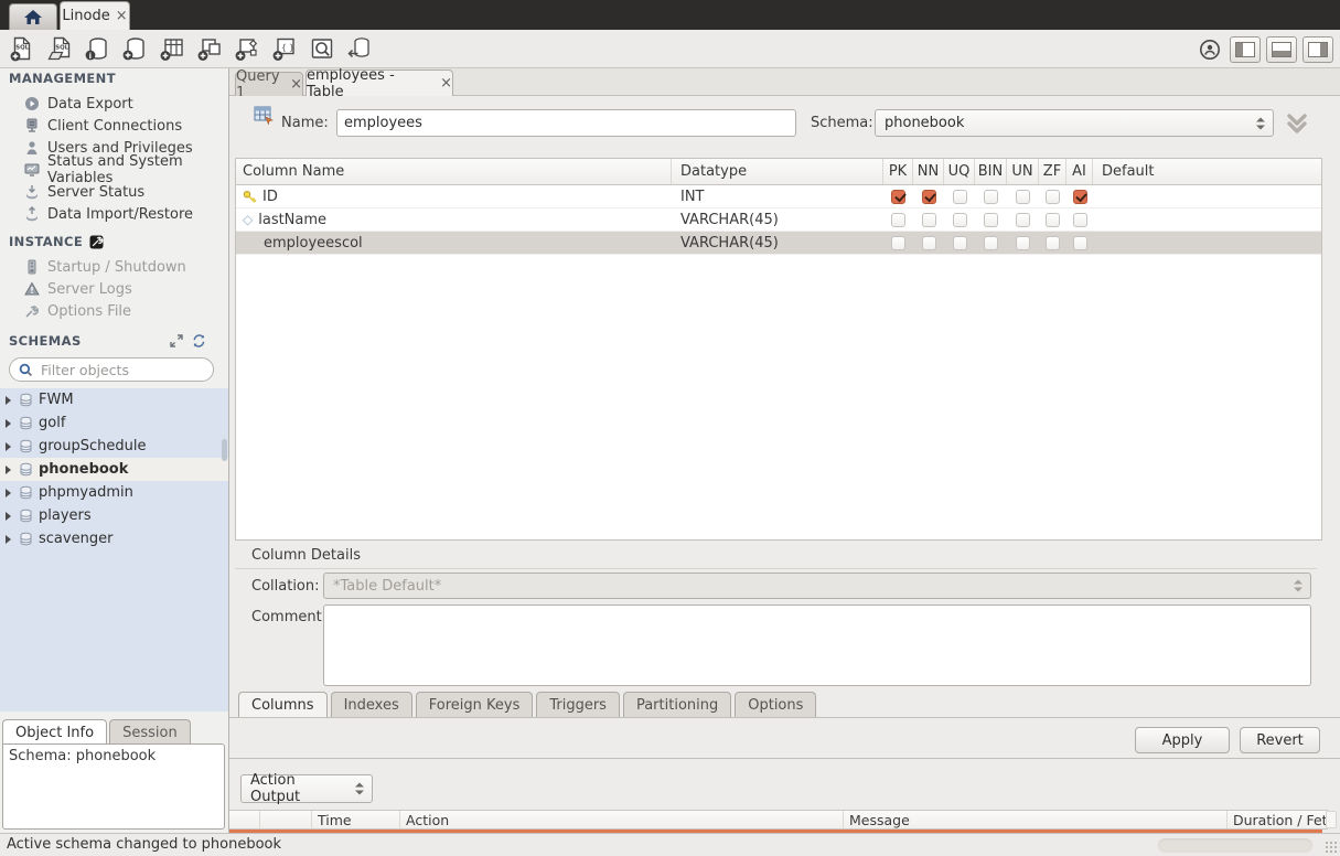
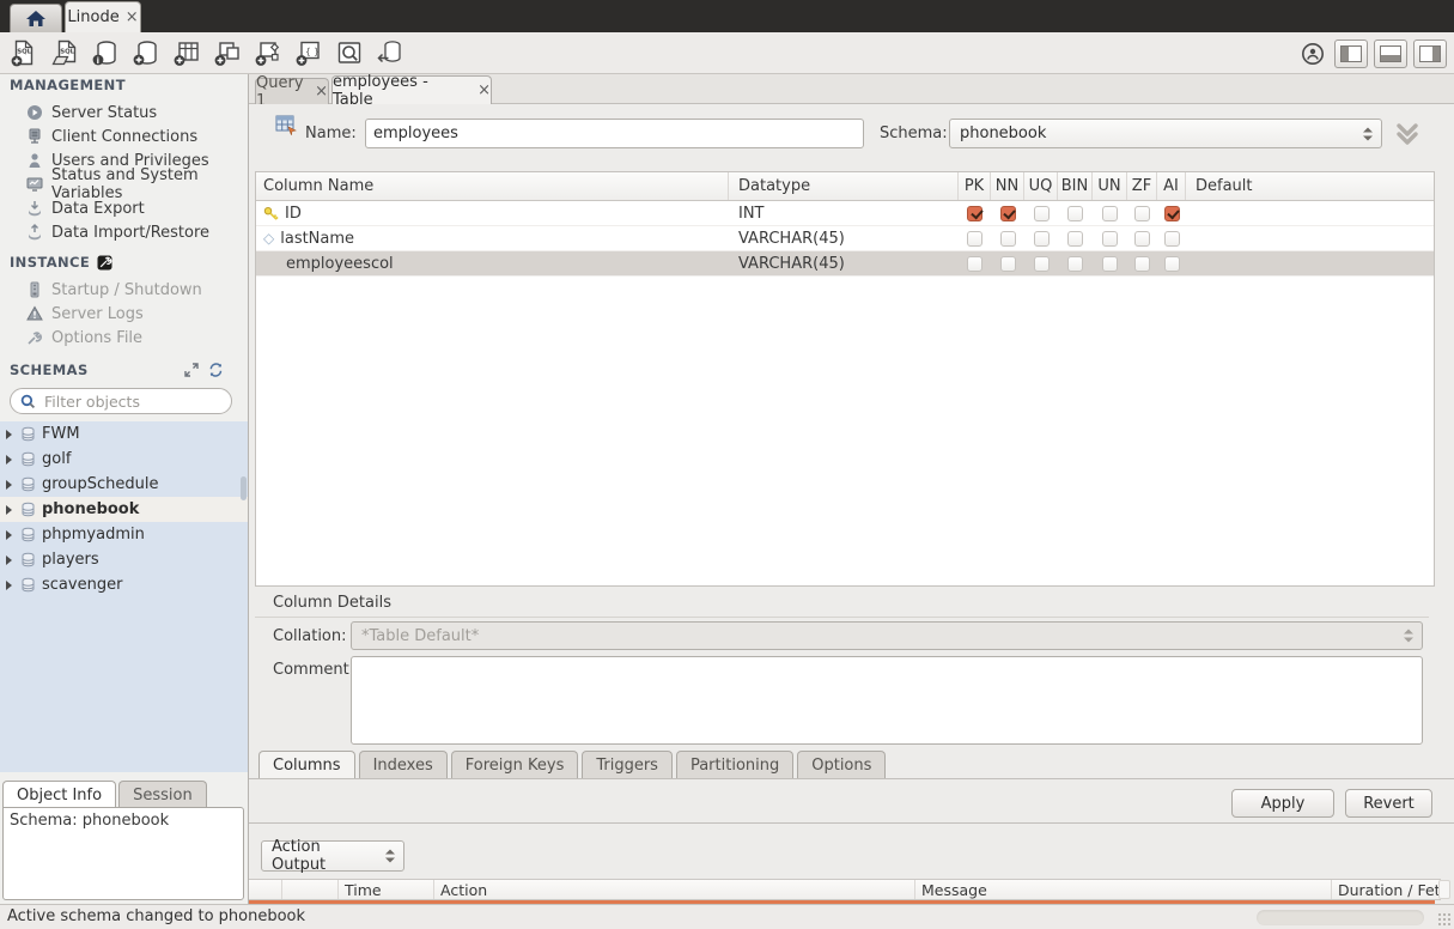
  Linode
  ×
  i
  { }
  MANAGEMENT
- Data Export
+ Server Status
  Client Connections
  Users and Privileges
  Status and System Variables
- Server Status
+ Data Export
  Data Import/Restore
  INSTANCE
  Startup / Shutdown
  Server Logs
  Options File
  SCHEMAS
  Filter objects
  FWM
  golf
  groupSchedule
  phonebook
  phpmyadmin
  players
  scavenger
  Object Info
  Session
  Schema: phonebook
  Query 1
  ×
  employees - Table
  ×
  Name:
  employees
  Schema:
  phonebook
  Column Name
  Datatype
  PK
  NN
  UQ
  BIN
  UN
  ZF
  AI
  Default
  ID
  INT
  ◇
  lastName
  VARCHAR(45)
  employeescol
  VARCHAR(45)
  Column Details
  Collation:
  *Table Default*
  Comment
  Columns
  Indexes
  Foreign Keys
  Triggers
  Partitioning
  Options
  Apply
  Revert
  Action Output
  Time
  Action
  Message
  Duration / Fe
  Active schema changed to phonebook
